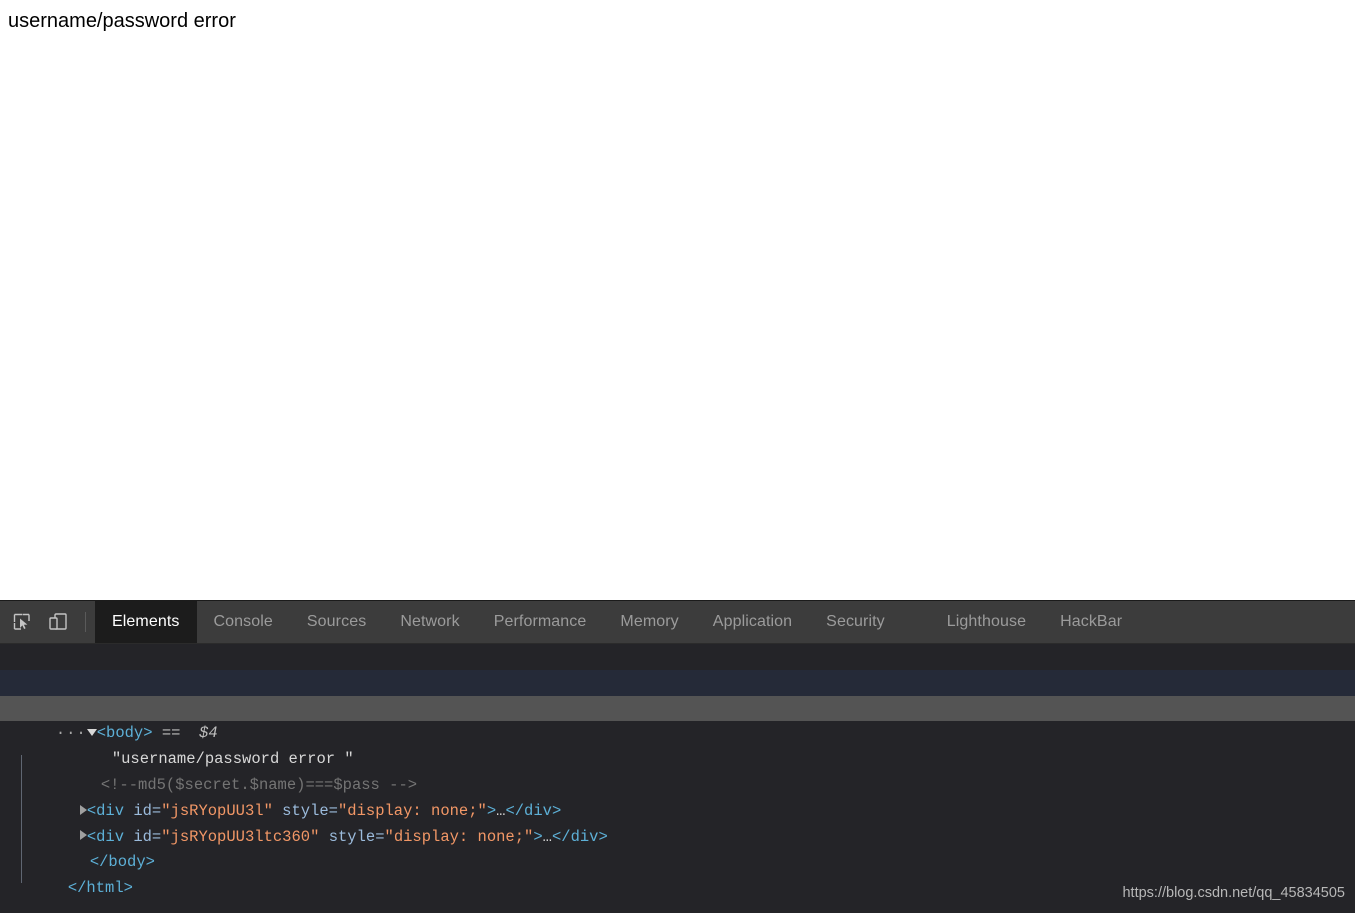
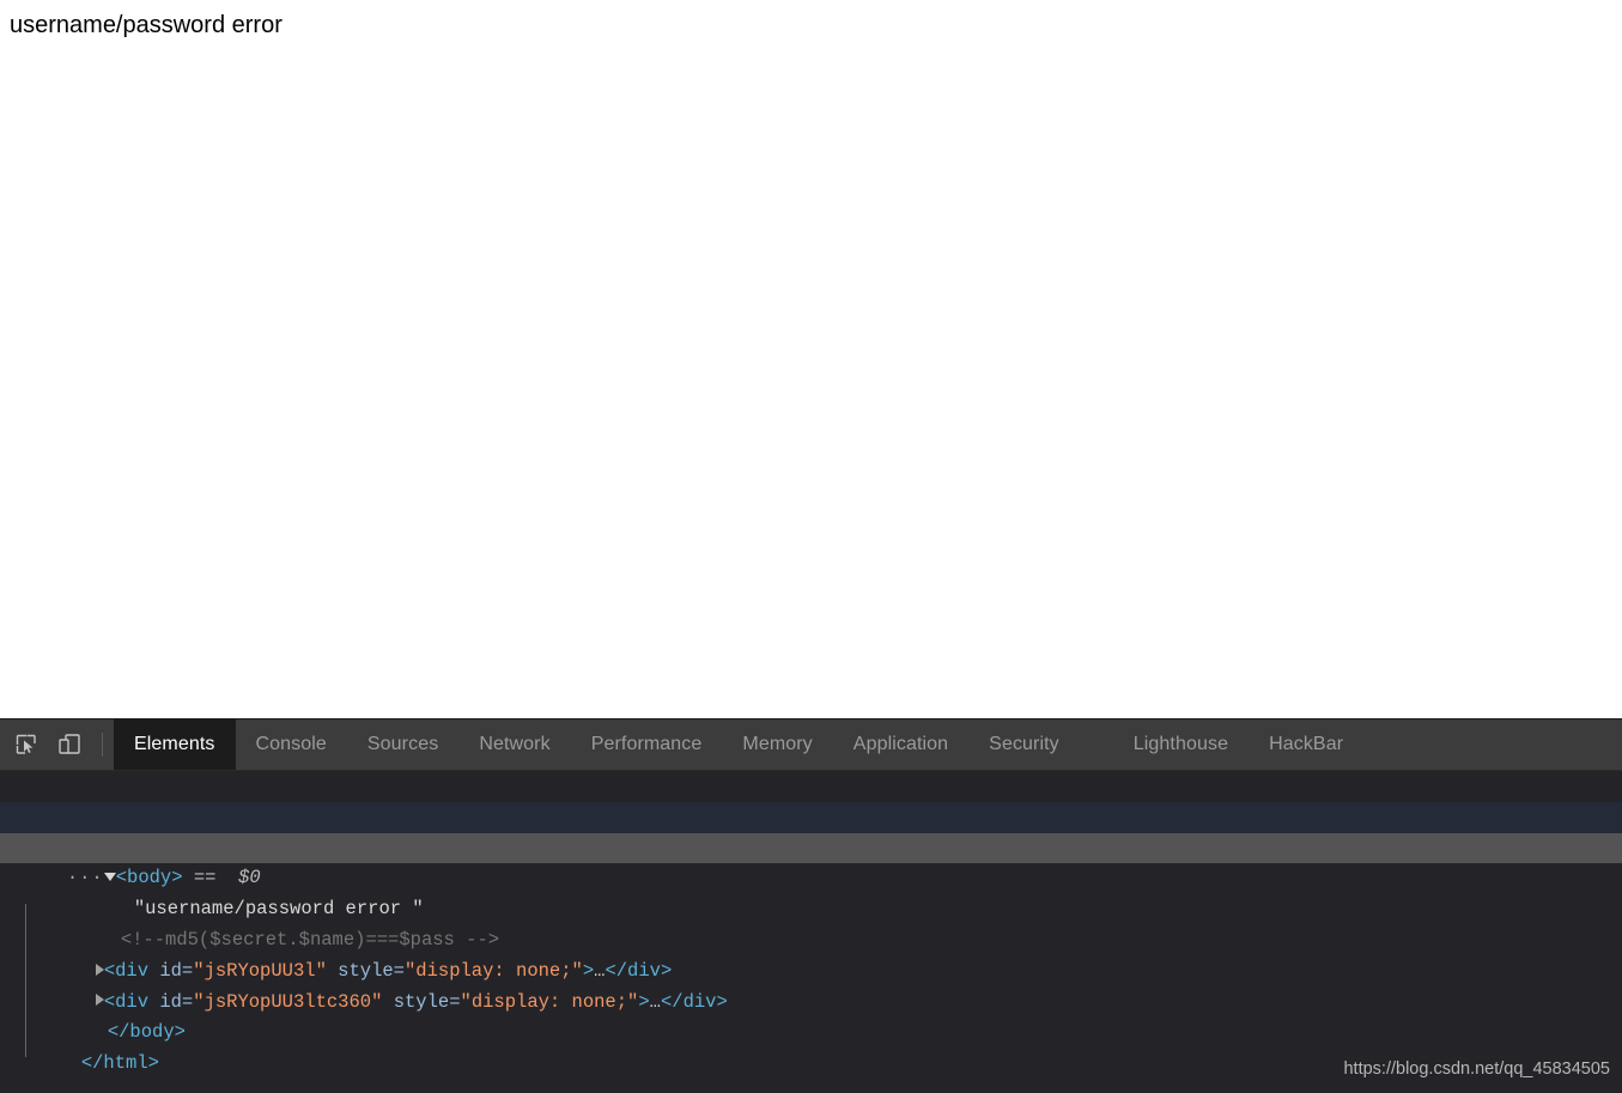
  username/password error
  Elements
  Console
  Sources
  Network
  Performance
  Memory
  Application
  Security
  Lighthouse
  HackBar
- ··· <body> == $4
+ ··· <body> == $0
  "username/password error "
  <!--md5($secret.$name)===$pass -->
  <div id="jsRYopUU3l" style="display: none;">…</div>
  <div id="jsRYopUU3ltc360" style="display: none;">…</div>
  </body>
  </html>
  https://blog.csdn.net/qq_45834505
